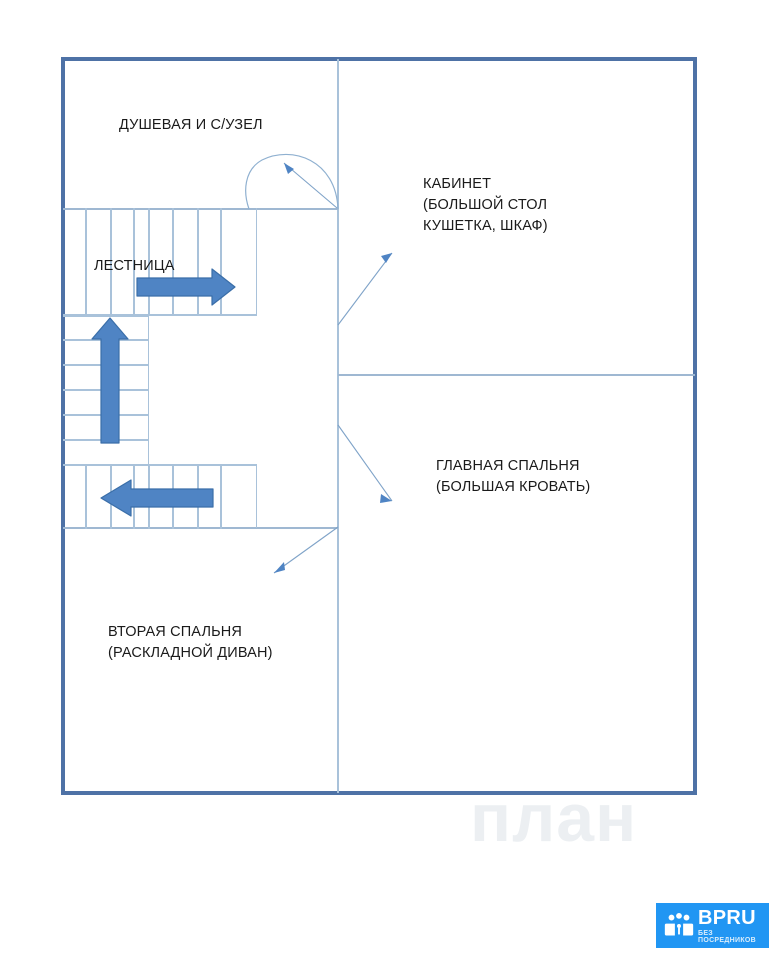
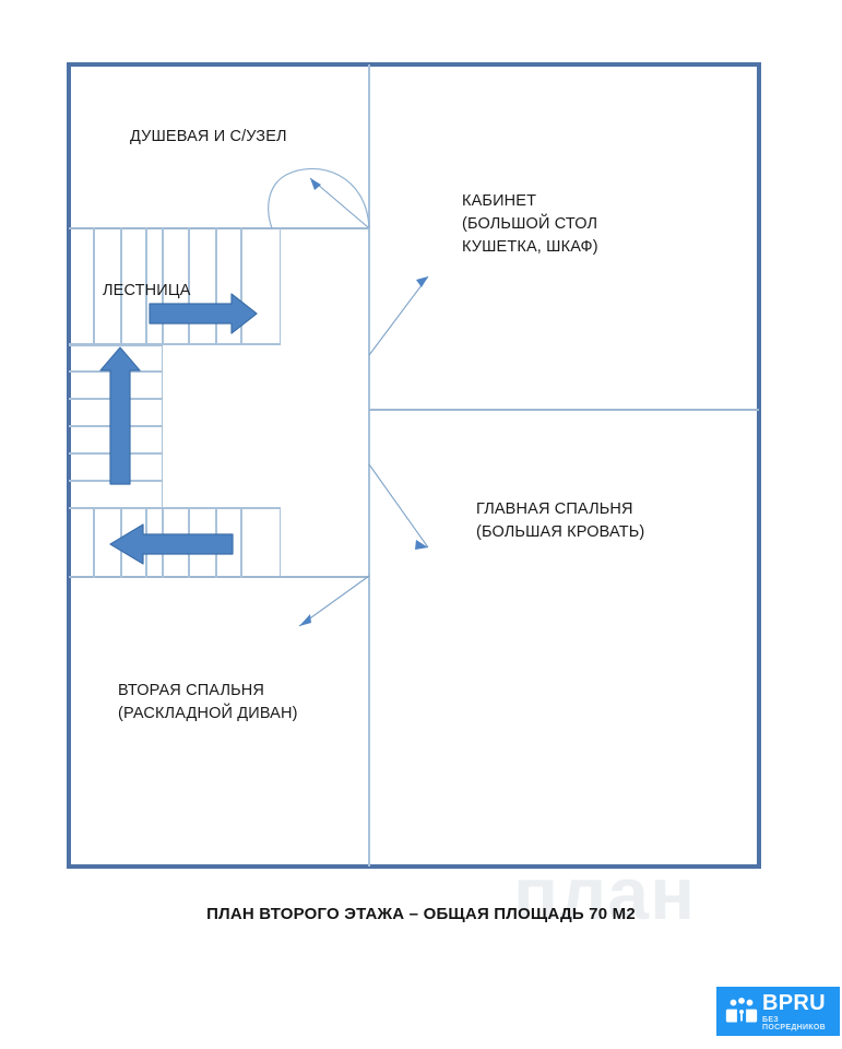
  план
  ДУШЕВАЯ И С/УЗЕЛ
  ЛЕСТНИЦА
  КАБИНЕТ
  (БОЛЬШОЙ СТОЛ
  КУШЕТКА, ШКАФ)
  ГЛАВНАЯ СПАЛЬНЯ
  (БОЛЬШАЯ КРОВАТЬ)
  ВТОРАЯ СПАЛЬНЯ
  (РАСКЛАДНОЙ ДИВАН)
+ ПЛАН ВТОРОГО ЭТАЖА – ОБЩАЯ ПЛОЩАДЬ 70 М2
  BPRU
